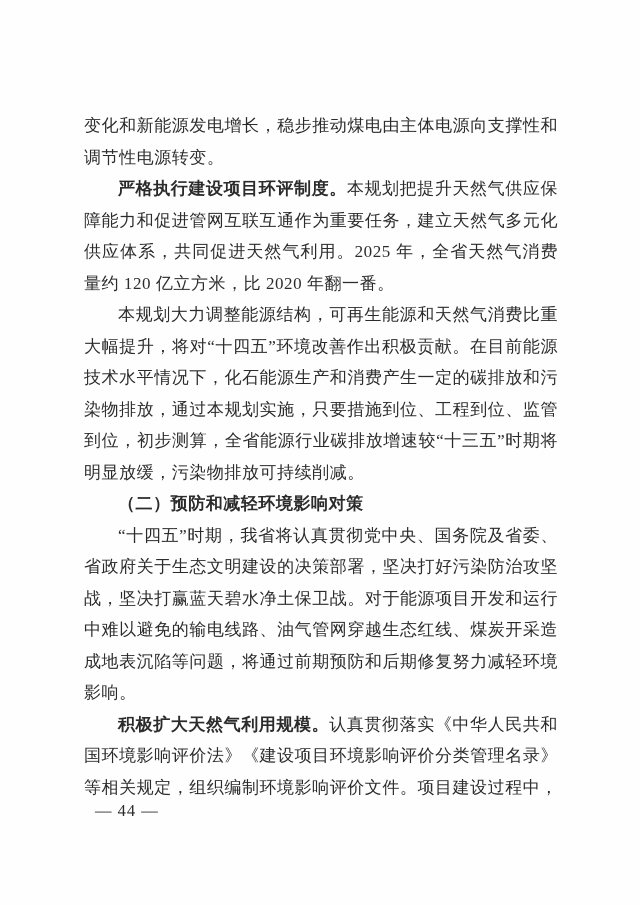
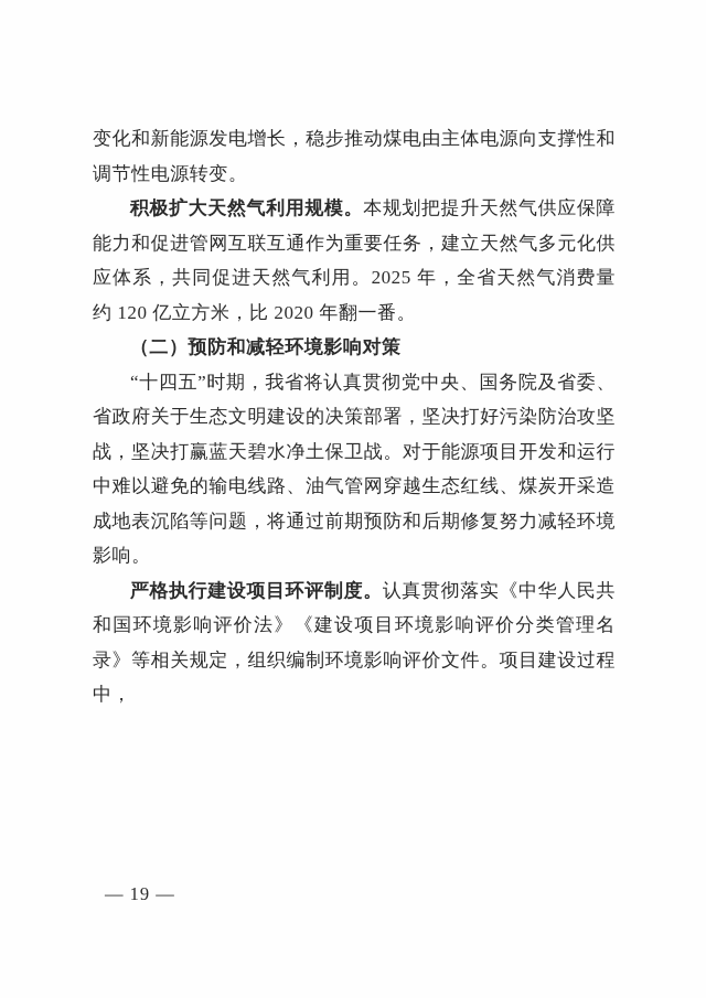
  变化和新能源发电增长，稳步推动煤电由主体电源向支撑性和调节性电源转变。
- 严格执行建设项目环评制度。本规划把提升天然气供应保障能力和促进管网互联互通作为重要任务，建立天然气多元化供应体系，共同促进天然气利用。2025 年，全省天然气消费量约 120 亿立方米，比 2020 年翻一番。
+ 积极扩大天然气利用规模。本规划把提升天然气供应保障能力和促进管网互联互通作为重要任务，建立天然气多元化供应体系，共同促进天然气利用。2025 年，全省天然气消费量约 120 亿立方米，比 2020 年翻一番。
- 本规划大力调整能源结构，可再生能源和天然气消费比重大幅提升，将对“十四五”环境改善作出积极贡献。在目前能源技术水平情况下，化石能源生产和消费产生一定的碳排放和污染物排放，通过本规划实施，只要措施到位、工程到位、监管到位，初步测算，全省能源行业碳排放增速较“十三五”时期将明显放缓，污染物排放可持续削减。
  （二）预防和减轻环境影响对策
  “十四五”时期，我省将认真贯彻党中央、国务院及省委、省政府关于生态文明建设的决策部署，坚决打好污染防治攻坚战，坚决打赢蓝天碧水净土保卫战。对于能源项目开发和运行中难以避免的输电线路、油气管网穿越生态红线、煤炭开采造成地表沉陷等问题，将通过前期预防和后期修复努力减轻环境影响。
- 积极扩大天然气利用规模。认真贯彻落实《中华人民共和国环境影响评价法》《建设项目环境影响评价分类管理名录》等相关规定，组织编制环境影响评价文件。项目建设过程中，
+ 严格执行建设项目环评制度。认真贯彻落实《中华人民共和国环境影响评价法》《建设项目环境影响评价分类管理名录》等相关规定，组织编制环境影响评价文件。项目建设过程中，
- — 44 —
+ — 19 —
